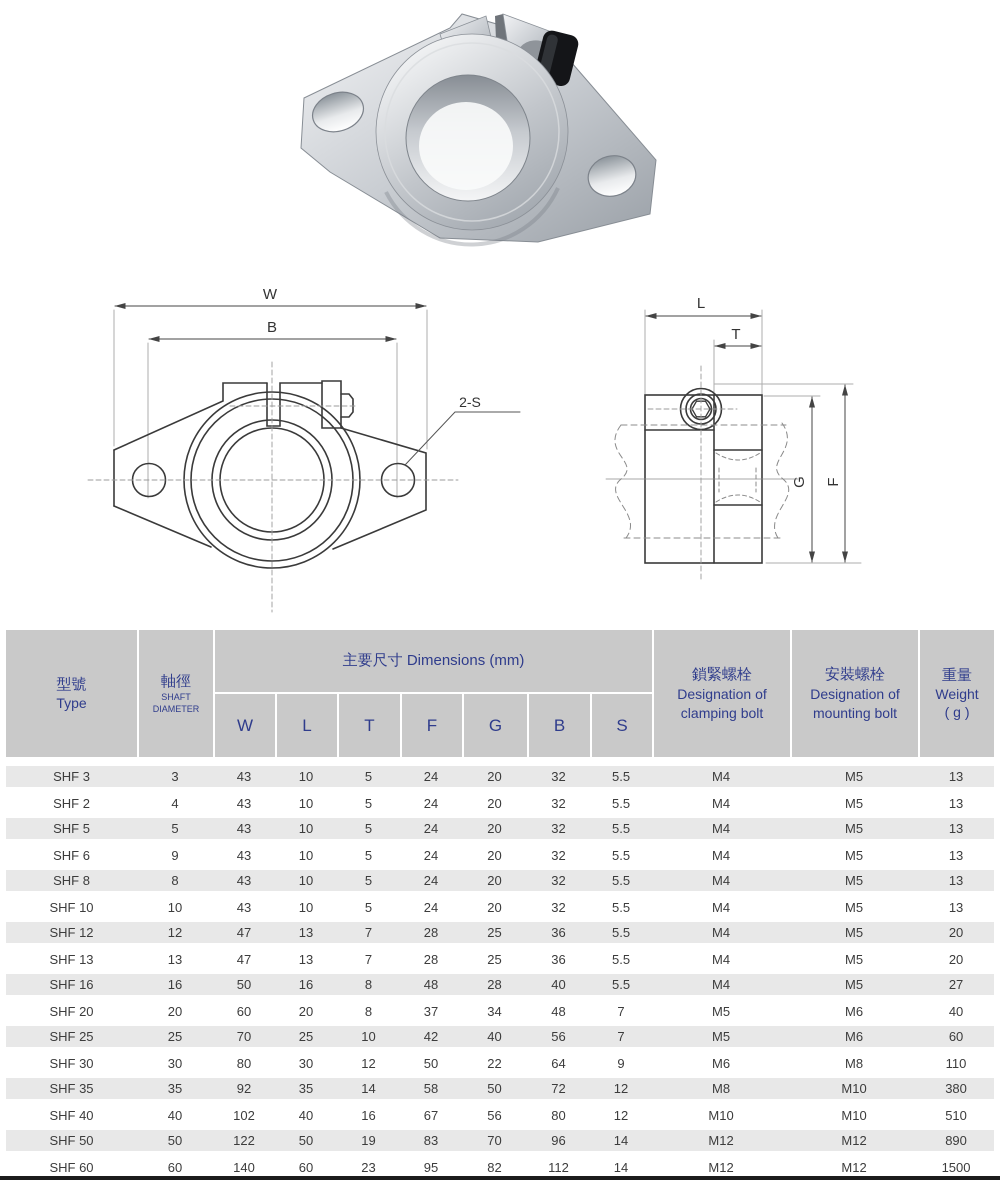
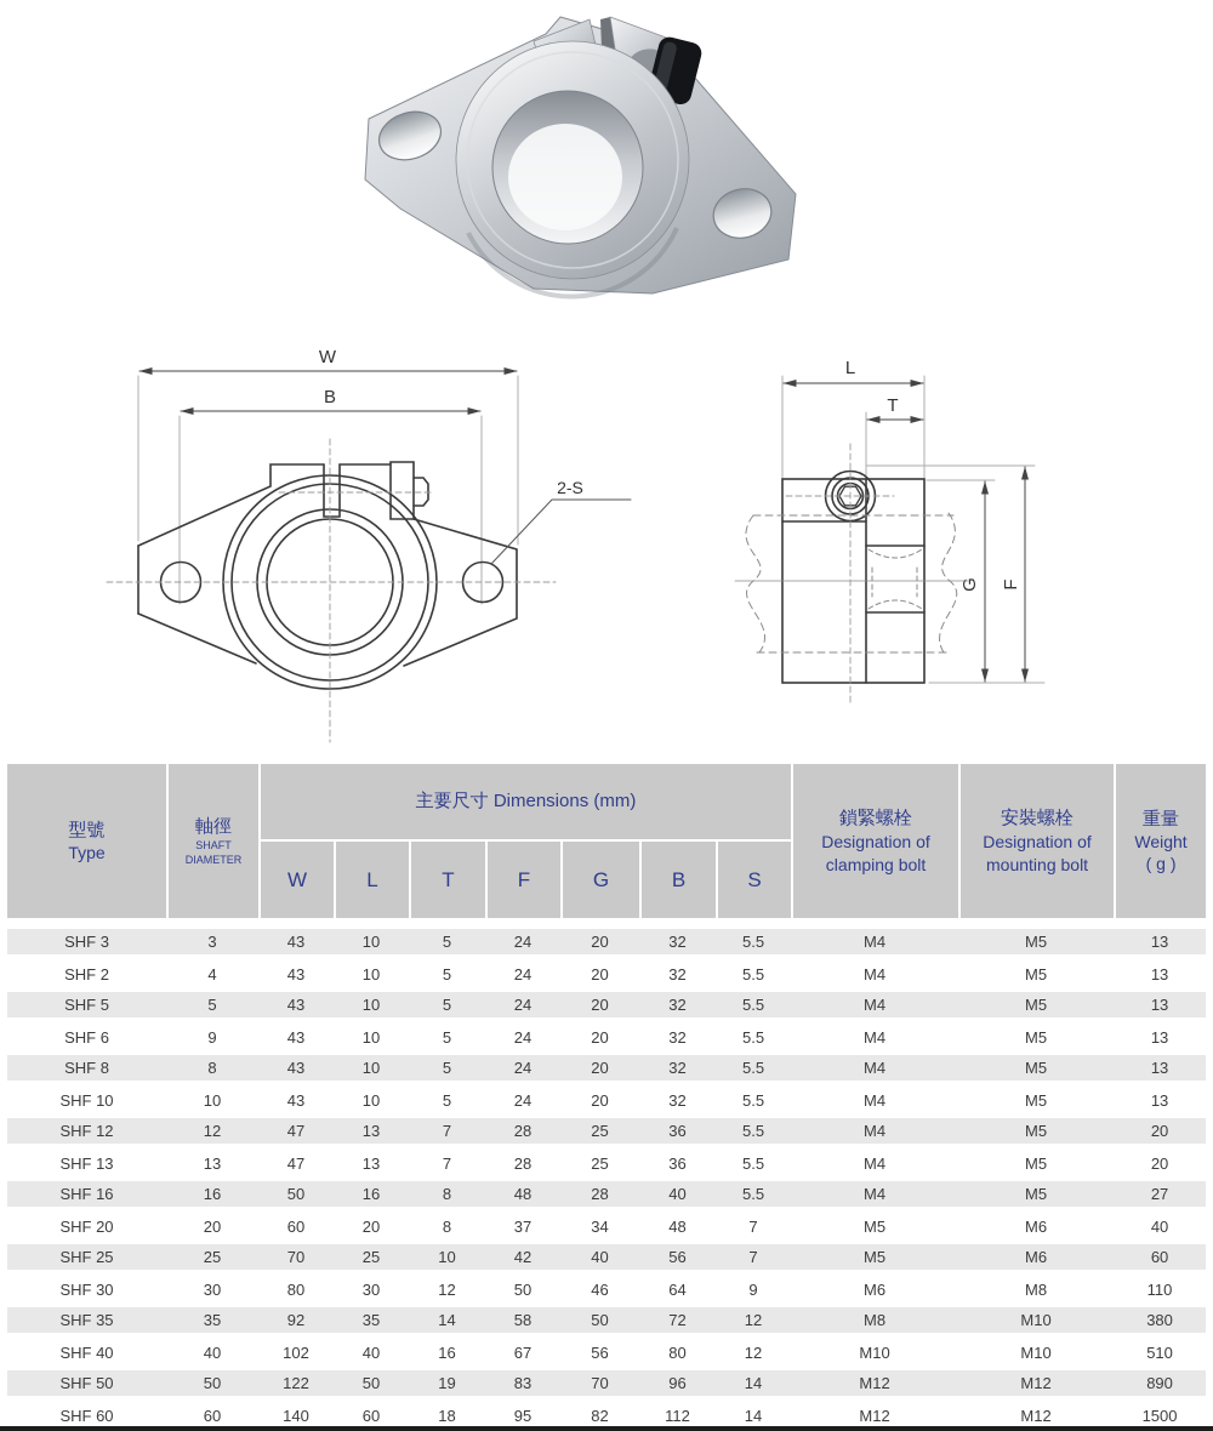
  W
  B
  2-S
  L
  T
  型號 Type	軸徑 SHAFT DIAMETER	主要尺寸 Dimensions (mm)	鎖緊螺栓 Designation of clamping bolt	安裝螺栓 Designation of mounting bolt	重量 Weight ( g )
  W	L	T	F	G	B	S
  SHF 3	3	43	10	5	24	20	32	5.5	M4	M5	13
  SHF 2	4	43	10	5	24	20	32	5.5	M4	M5	13
  SHF 5	5	43	10	5	24	20	32	5.5	M4	M5	13
  SHF 6	9	43	10	5	24	20	32	5.5	M4	M5	13
  SHF 8	8	43	10	5	24	20	32	5.5	M4	M5	13
  SHF 10	10	43	10	5	24	20	32	5.5	M4	M5	13
  SHF 12	12	47	13	7	28	25	36	5.5	M4	M5	20
  SHF 13	13	47	13	7	28	25	36	5.5	M4	M5	20
  SHF 16	16	50	16	8	48	28	40	5.5	M4	M5	27
  SHF 20	20	60	20	8	37	34	48	7	M5	M6	40
  SHF 25	25	70	25	10	42	40	56	7	M5	M6	60
- SHF 30	30	80	30	12	50	22	64	9	M6	M8	110
+ SHF 30	30	80	30	12	50	46	64	9	M6	M8	110
  SHF 35	35	92	35	14	58	50	72	12	M8	M10	380
  SHF 40	40	102	40	16	67	56	80	12	M10	M10	510
  SHF 50	50	122	50	19	83	70	96	14	M12	M12	890
- SHF 60	60	140	60	23	95	82	112	14	M12	M12	1500
+ SHF 60	60	140	60	18	95	82	112	14	M12	M12	1500
